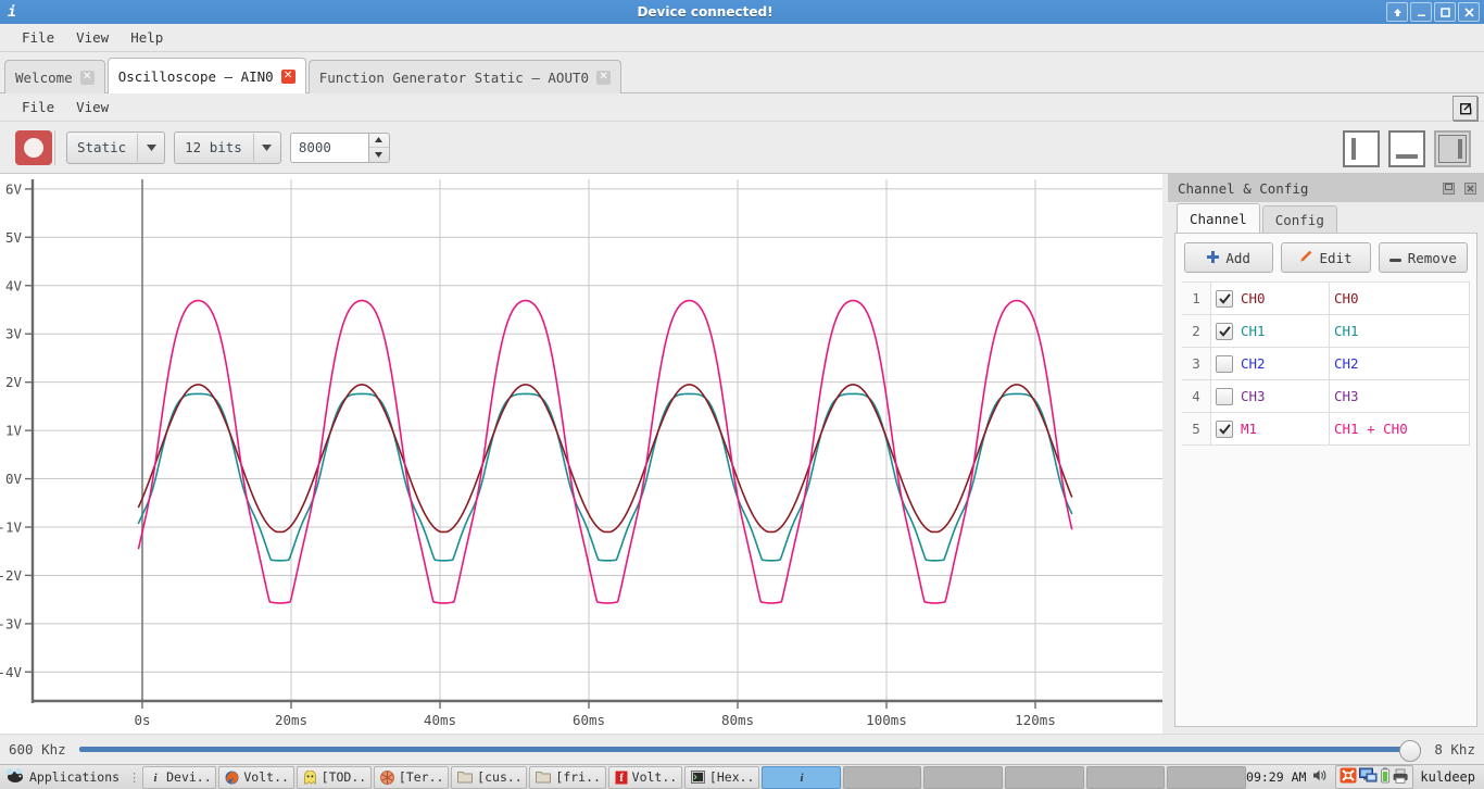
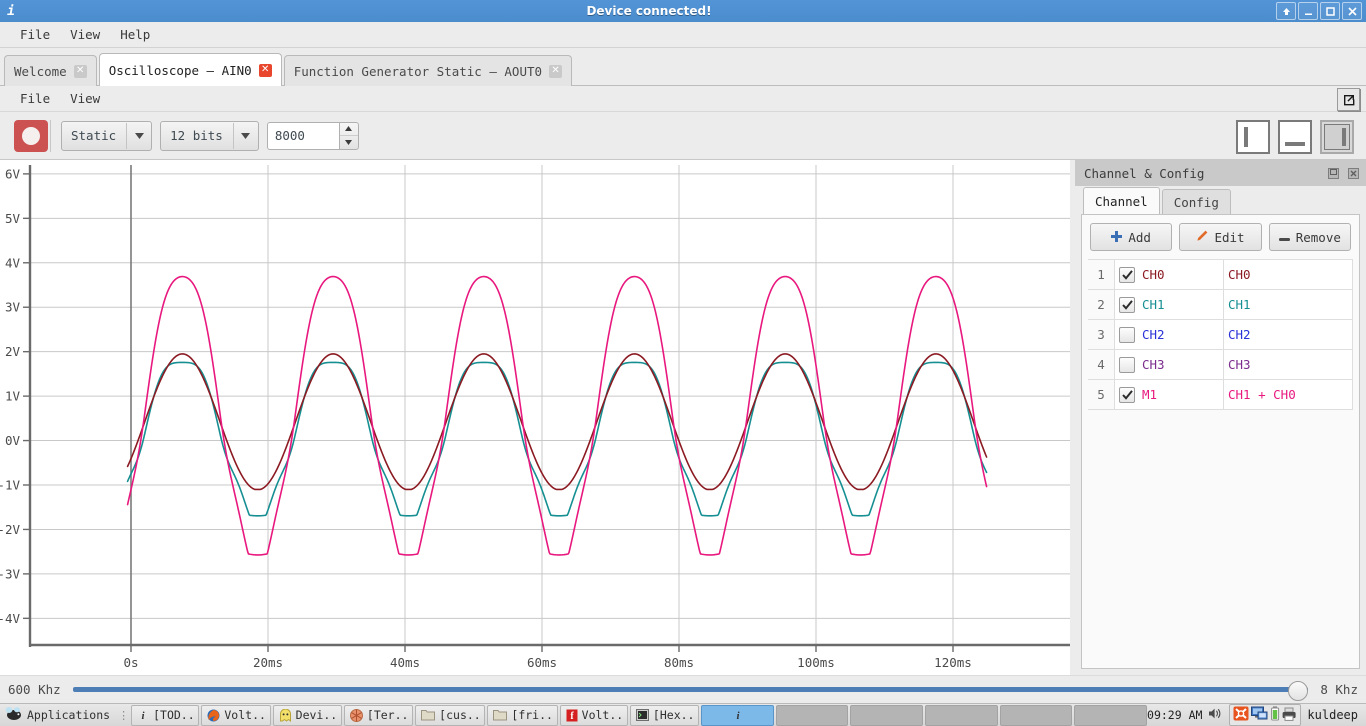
  i
  Device connected!
  File
  View
  Help
  Welcome
  ✕
  Oscilloscope — AIN0
  ✕
  Function Generator Static — AOUT0
  ✕
  File
  View
  Static
  12 bits
  8000
  -4V
  -3V
  -2V
  -1V
  0V
  1V
  2V
  3V
  4V
  5V
  6V
  0s
  20ms
  40ms
  60ms
  80ms
  100ms
  120ms
  600 Khz
  8 Khz
  Channel & Config
  Channel
  Config
  Add
  Edit
  Remove
  1	CH0	CH0
  2	CH1	CH1
  3	CH2	CH2
  4	CH3	CH3
  5	M1	CH1 + CH0
  Applications
  ⋮
  i
- Devi..
+ [TOD..
  Volt..
- [TOD..
+ Devi..
  [Ter..
  [cus..
  [fri..
  f
  Volt..
  [Hex..
  i
  09:29 AM
  kuldeep
